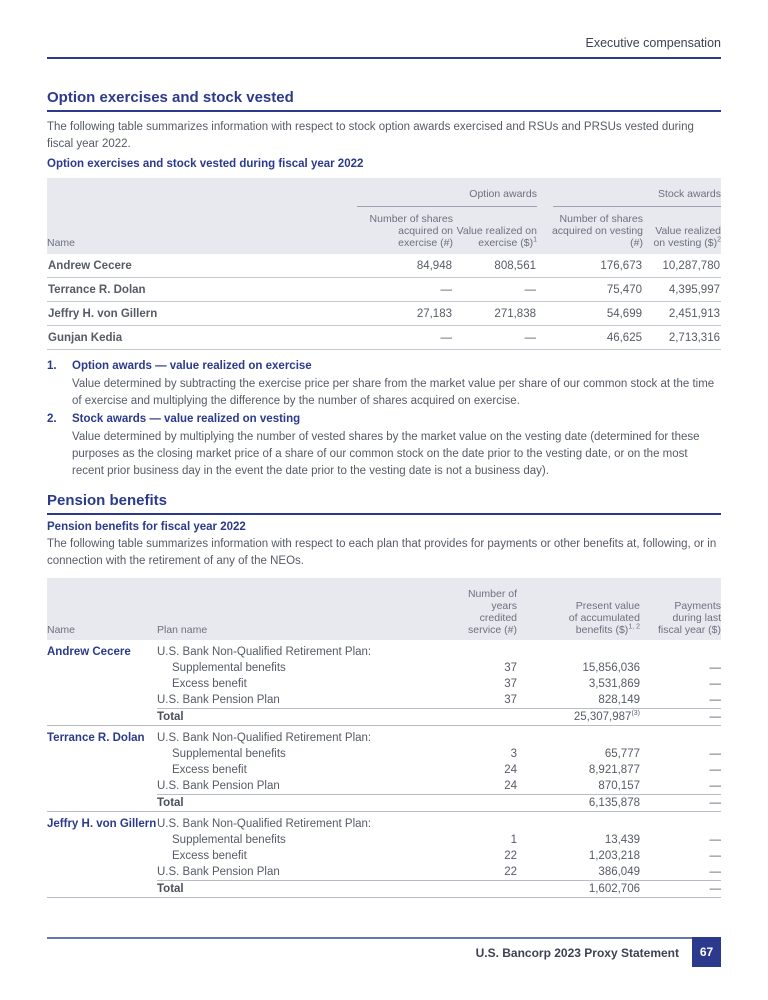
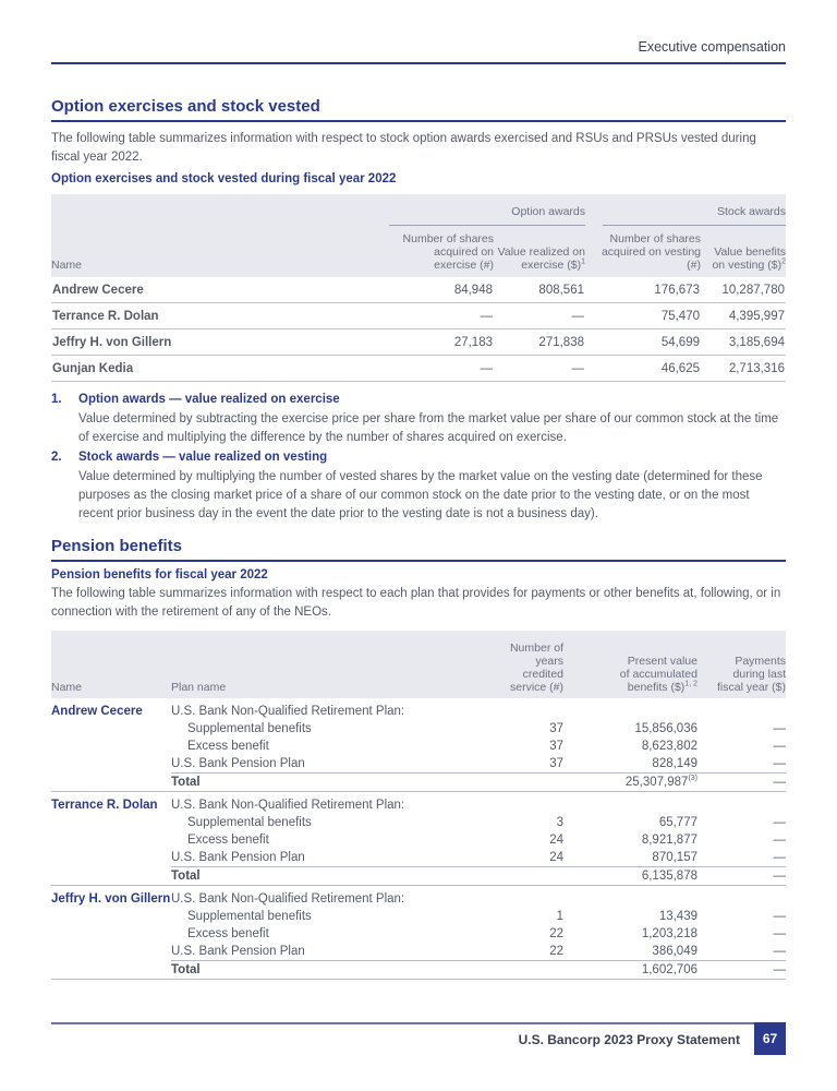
  Executive compensation
  Option exercises and stock vested
  The following table summarizes information with respect to stock option awards exercised and RSUs and PRSUs vested during fiscal year 2022.
  Option exercises and stock vested during fiscal year 2022
  	Option awards	Stock awards
- Name	Number of shares acquired on exercise (#)	Value realized on exercise ($)	Number of shares acquired on vesting (#)	Value realized on vesting ($)
+ Name	Number of shares acquired on exercise (#)	Value realized on exercise ($)	Number of shares acquired on vesting (#)	Value benefits on vesting ($)
  Andrew Cecere	84,948	808,561	176,673	10,287,780
  Terrance R. Dolan	—	—	75,470	4,395,997
- Jeffry H. von Gillern	27,183	271,838	54,699	2,451,913
+ Jeffry H. von Gillern	27,183	271,838	54,699	3,185,694
  Gunjan Kedia	—	—	46,625	2,713,316
  1.
  Option awards — value realized on exercise
  Value determined by subtracting the exercise price per share from the market value per share of our common stock at the time of exercise and multiplying the difference by the number of shares acquired on exercise.
  2.
  Stock awards — value realized on vesting
  Value determined by multiplying the number of vested shares by the market value on the vesting date (determined for these purposes as the closing market price of a share of our common stock on the date prior to the vesting date, or on the most recent prior business day in the event the date prior to the vesting date is not a business day).
  Pension benefits
  Pension benefits for fiscal year 2022
  The following table summarizes information with respect to each plan that provides for payments or other benefits at, following, or in connection with the retirement of any of the NEOs.
  Name	Plan name	Number of years credited service (#)	Present value of accumulated benefits ($)	Payments during last fiscal year ($)
  Andrew Cecere	U.S. Bank Non-Qualified Retirement Plan:
  Supplemental benefits	37	15,856,036	—
- Excess benefit	37	3,531,869	—
+ Excess benefit	37	8,623,802	—
  U.S. Bank Pension Plan	37	828,149	—
  Total		25,307,987	—
  Terrance R. Dolan	U.S. Bank Non-Qualified Retirement Plan:
  Supplemental benefits	3	65,777	—
  Excess benefit	24	8,921,877	—
  U.S. Bank Pension Plan	24	870,157	—
  Total		6,135,878	—
  Jeffry H. von Gillern	U.S. Bank Non-Qualified Retirement Plan:
  Supplemental benefits	1	13,439	—
  Excess benefit	22	1,203,218	—
  U.S. Bank Pension Plan	22	386,049	—
  Total		1,602,706	—
  U.S. Bancorp 2023 Proxy Statement
  67
